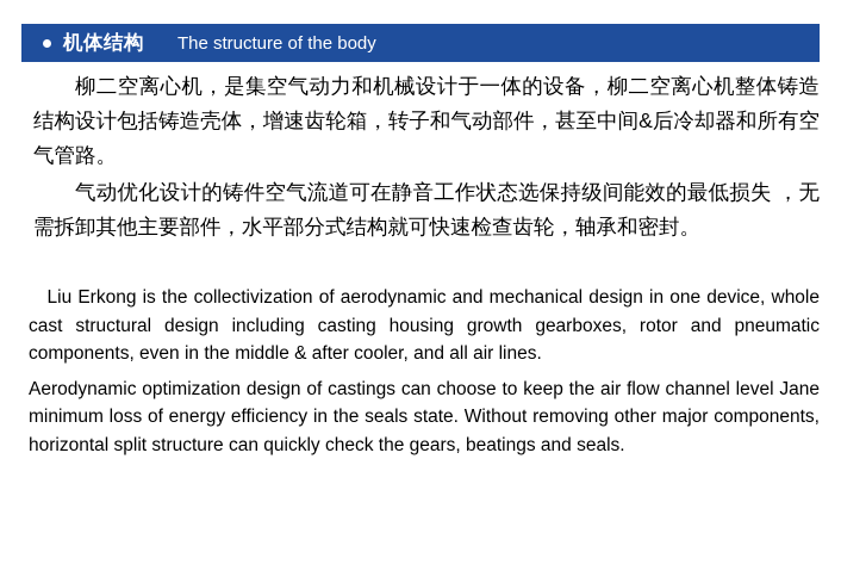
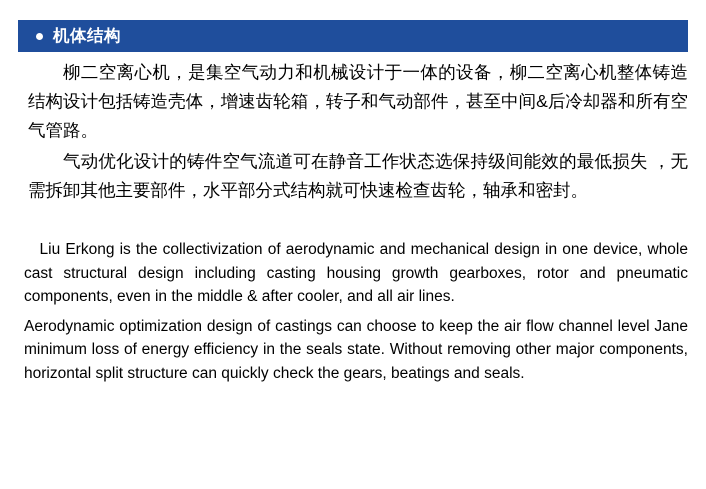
  机体结构
- The structure of the body
  柳二空离心机，是集空气动力和机械设计于一体的设备，柳二空离心机整体铸造结构设计包括铸造壳体，增速齿轮箱，转子和气动部件，甚至中间&后冷却器和所有空气管路。
  气动优化设计的铸件空气流道可在静音工作状态选保持级间能效的最低损失 ，无需拆卸其他主要部件，水平部分式结构就可快速检查齿轮，轴承和密封。
  Liu Erkong is the collectivization of aerodynamic and mechanical design in one device, whole cast structural design including casting housing growth gearboxes, rotor and pneumatic components, even in the middle & after cooler, and all air lines.
  Aerodynamic optimization design of castings can choose to keep the air flow channel level Jane minimum loss of energy efficiency in the seals state. Without removing other major components, horizontal split structure can quickly check the gears, beatings and seals.
